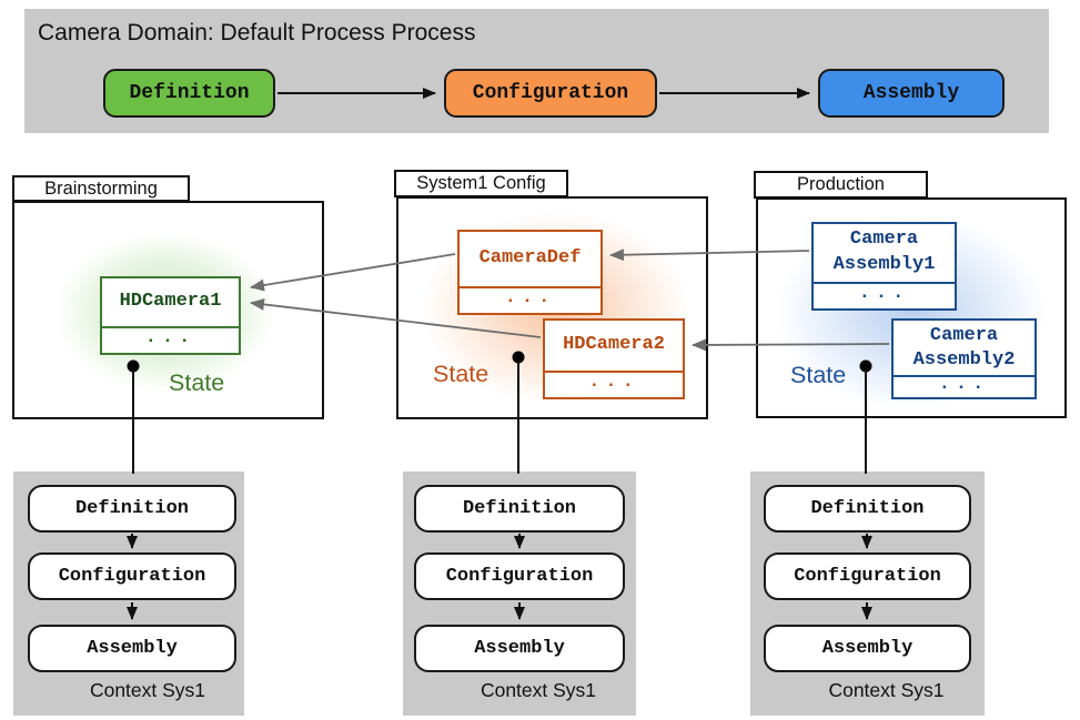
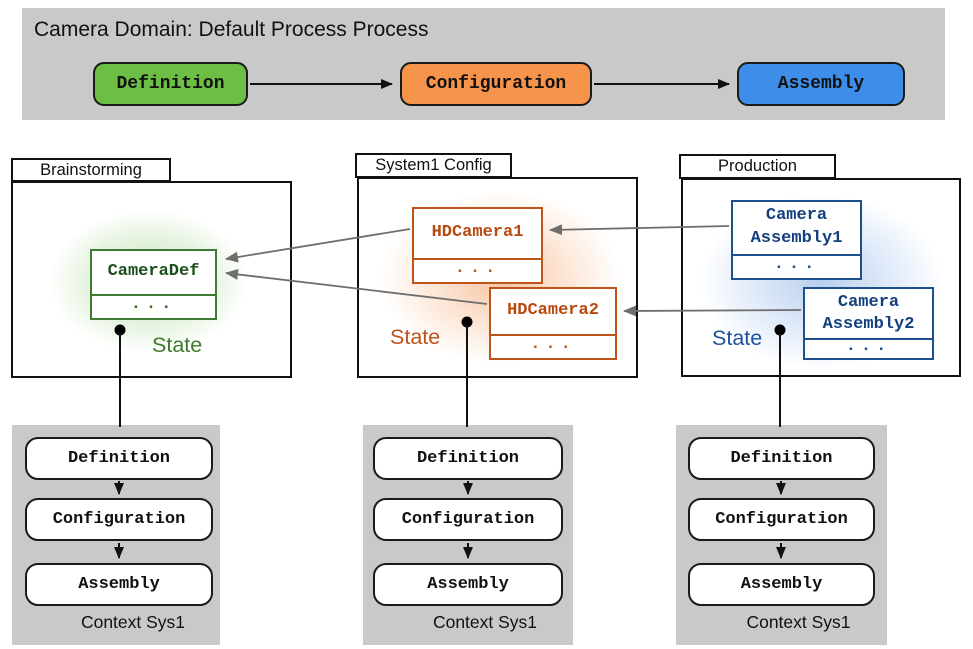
  Camera Domain: Default Process Process
  Definition
  Configuration
  Assembly
  Brainstorming
  System1 Config
  Production
- HDCamera1
+ CameraDef
  ...
  State
- CameraDef
+ HDCamera1
  ...
  HDCamera2
  ...
  State
  Camera
  Assembly1
  ...
  Camera
  Assembly2
  ...
  State
  Definition
  Configuration
  Assembly
  Context Sys1
  Definition
  Configuration
  Assembly
  Context Sys1
  Definition
  Configuration
  Assembly
  Context Sys1
